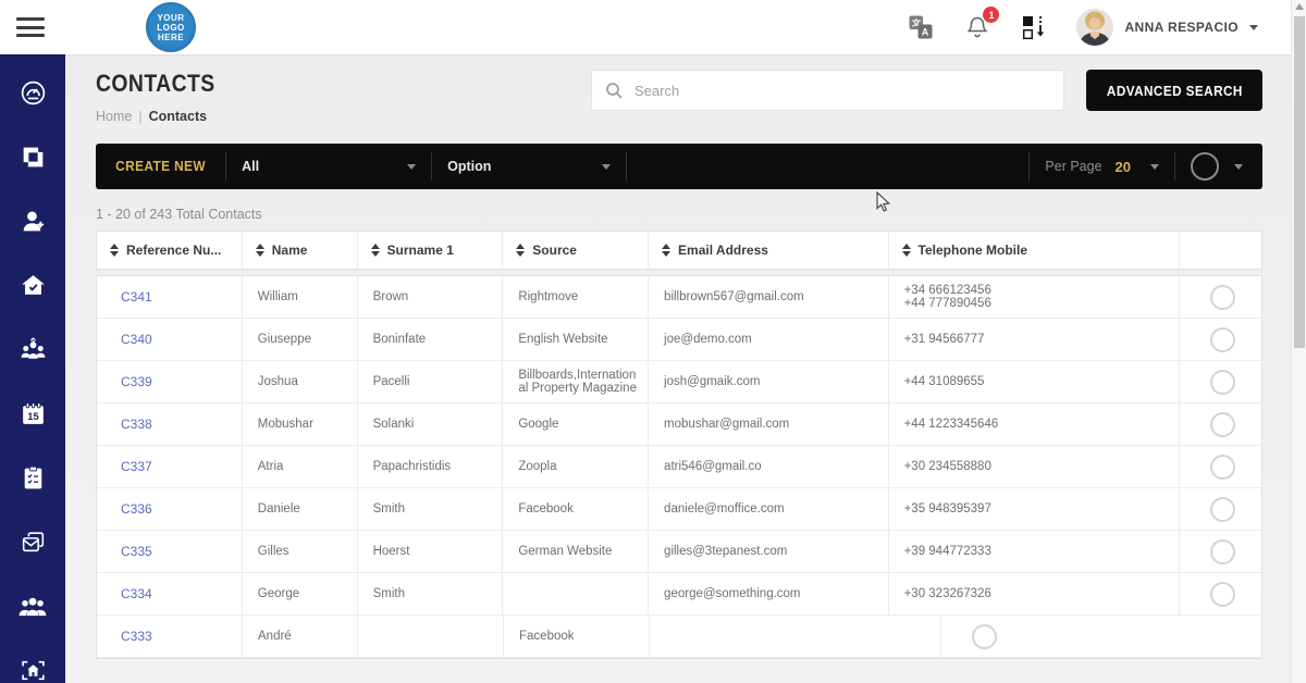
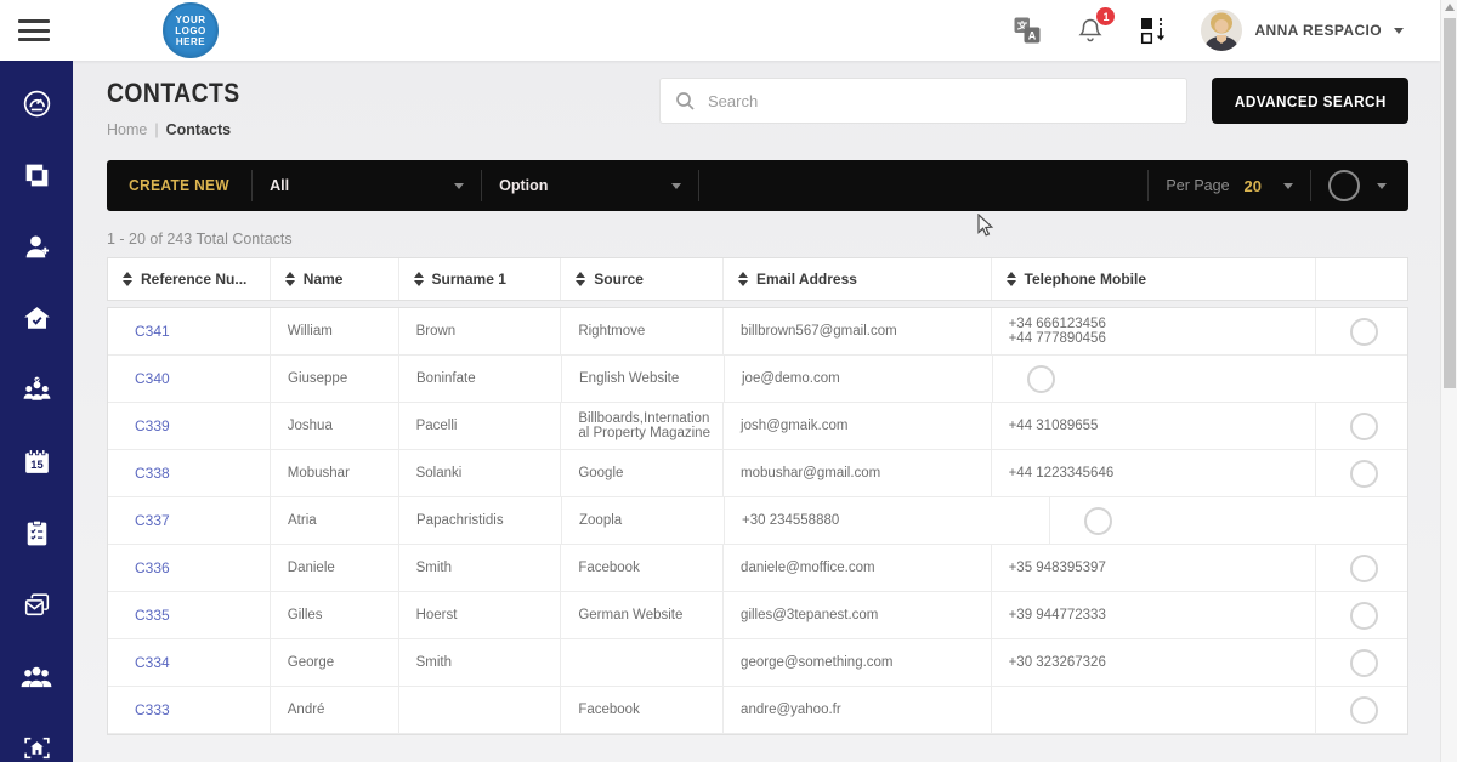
  YOUR
  LOGO
  HERE
  A
  1
  ANNA RESPACIO
  15
  CONTACTS
  Home | Contacts
  Search
  ADVANCED SEARCH
  CREATE NEW
  All
  Option
  Per Page
  20
  1 - 20 of 243 Total Contacts
  Reference Nu...
  Name
  Surname 1
  Source
  Email Address
  Telephone Mobile
  C341
  William
  Brown
  Rightmove
  billbrown567@gmail.com
  +34 666123456
  +44 777890456
  C340
  Giuseppe
  Boninfate
  English Website
  joe@demo.com
- +31 94566777
  C339
  Joshua
  Pacelli
  Billboards,International Property Magazine
  josh@gmaik.com
  +44 31089655
  C338
  Mobushar
  Solanki
  Google
  mobushar@gmail.com
  +44 1223345646
  C337
  Atria
  Papachristidis
  Zoopla
- atri546@gmail.co
  +30 234558880
  C336
  Daniele
  Smith
  Facebook
  daniele@moffice.com
  +35 948395397
  C335
  Gilles
  Hoerst
  German Website
  gilles@3tepanest.com
  +39 944772333
  C334
  George
  Smith
  george@something.com
  +30 323267326
  C333
  André
  Facebook
+ andre@yahoo.fr
